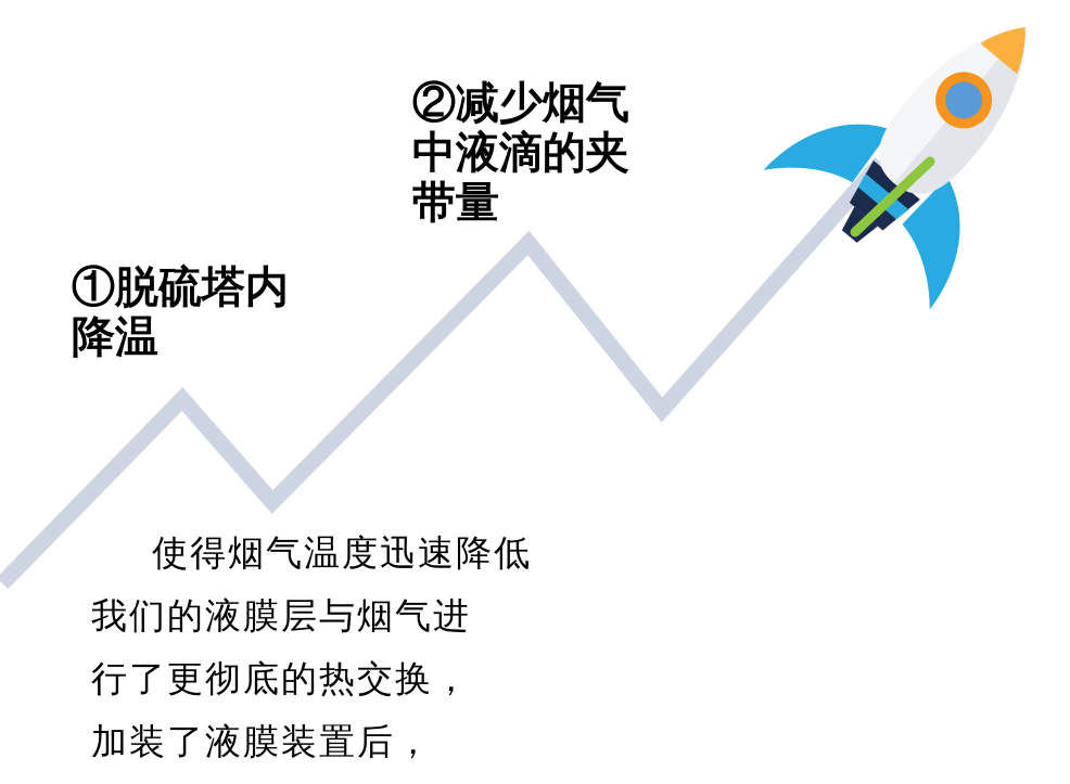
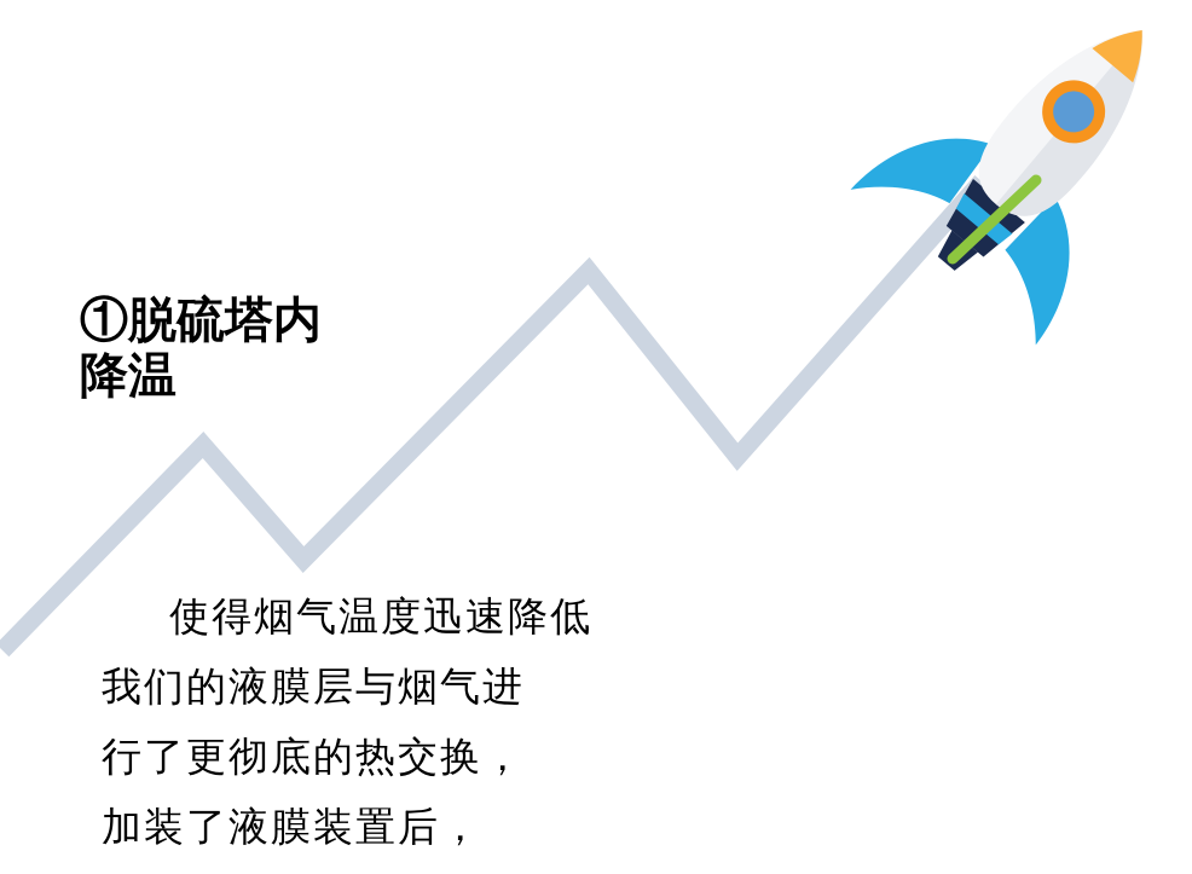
- ②减少烟气中液滴的夹带量
  ①脱硫塔内降温
  使得烟气温度迅速降低
  我们的液膜层与烟气进
  行了更彻底的热交换，
  加装了液膜装置后，
